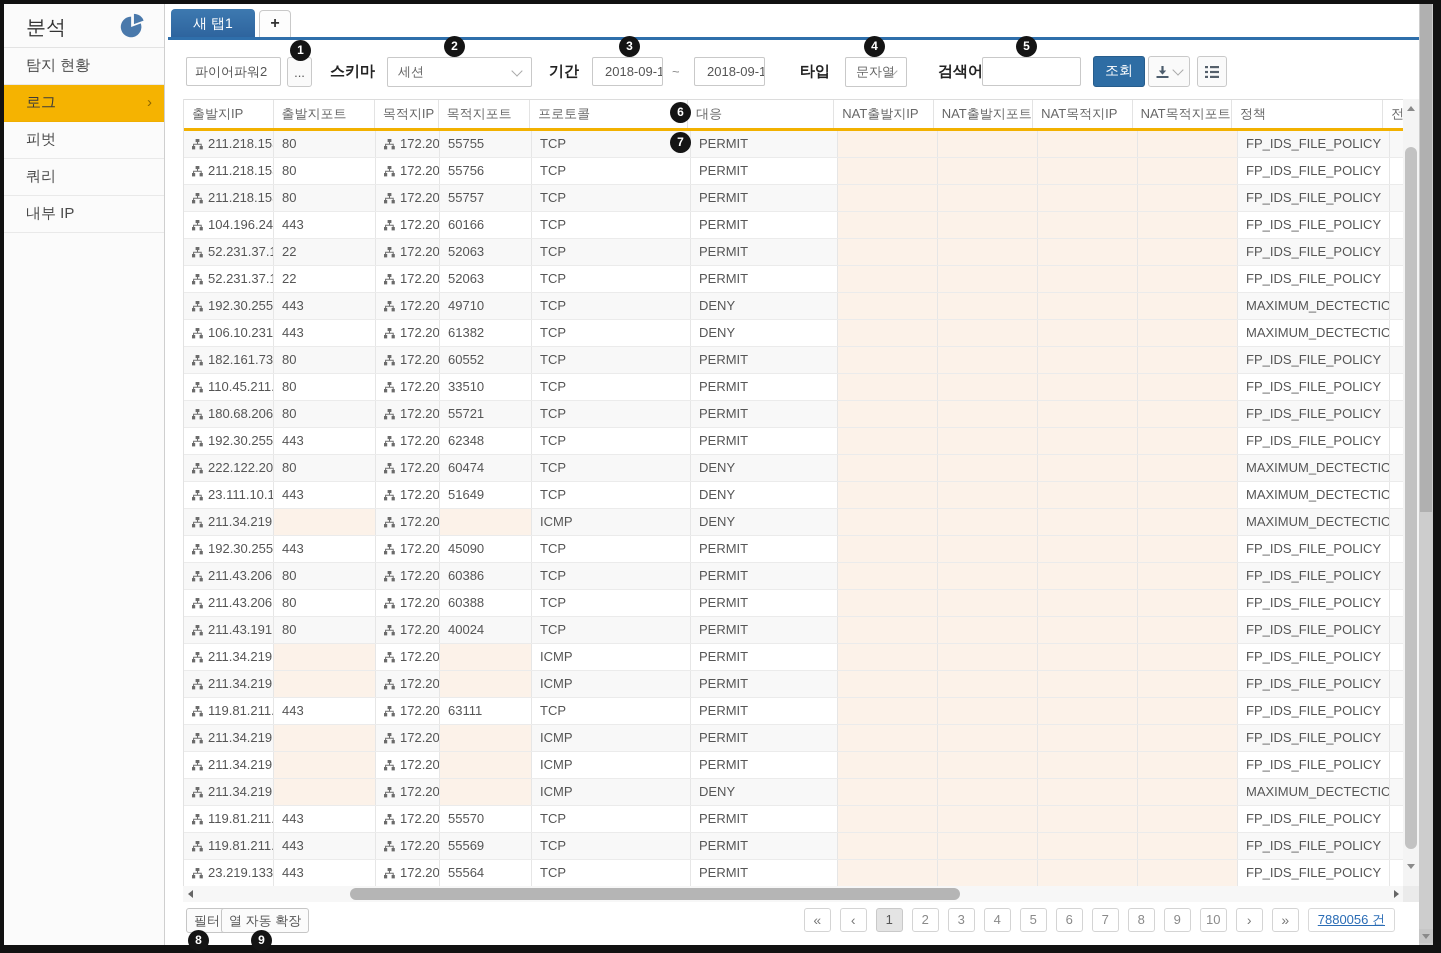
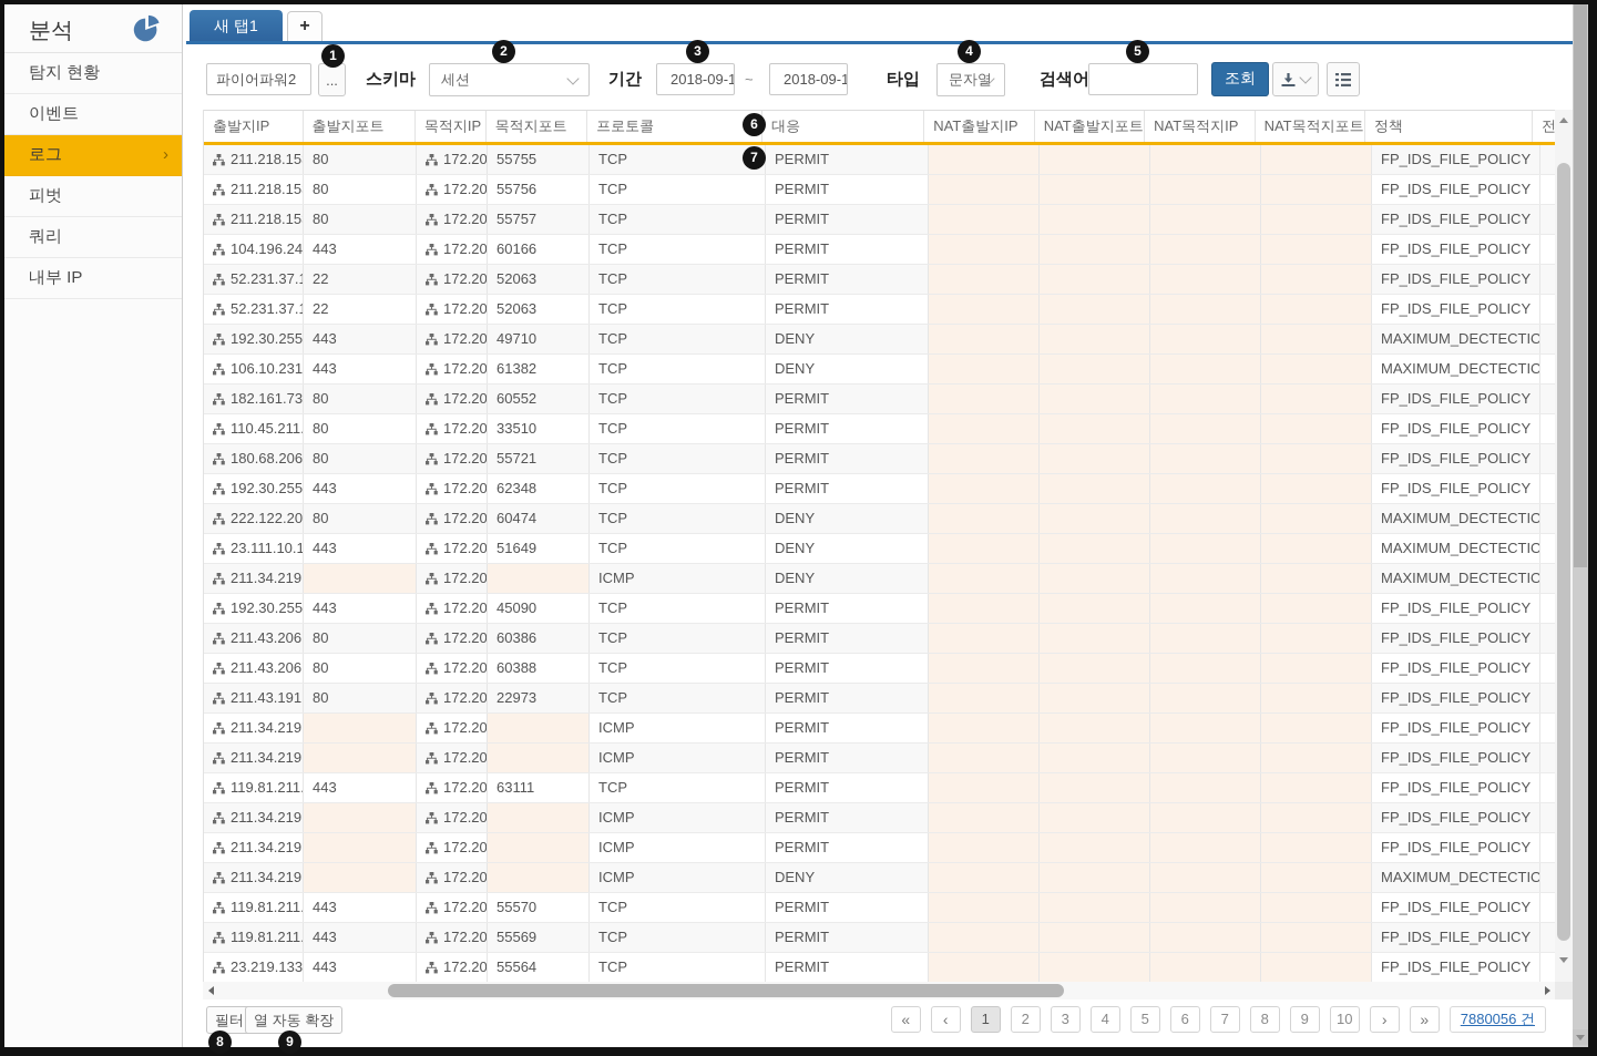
  분석
  탐지 현황
+ 이벤트
  로그
  ›
  피벗
  쿼리
  내부 IP
  새 탭1
  +
  파이어파워2
  ...
  스키마
  세션
  기간
  2018-09-1
  ~
  2018-09-1
  타입
  문자열
  검색어
  조회
  출발지IP
  출발지포트
  목적지IP
  목적지포트
  프로토콜
  대응
  NAT출발지IP
  NAT출발지포트
  NAT목적지IP
  NAT목적지포트
  정책
  전
  211.218.15
  80
  172.20
  55755
  TCP
  PERMIT
  FP_IDS_FILE_POLICY
  211.218.15
  80
  172.20
  55756
  TCP
  PERMIT
  FP_IDS_FILE_POLICY
  211.218.15
  80
  172.20
  55757
  TCP
  PERMIT
  FP_IDS_FILE_POLICY
  104.196.24
  443
  172.20
  60166
  TCP
  PERMIT
  FP_IDS_FILE_POLICY
  52.231.37.
  22
  172.20
  52063
  TCP
  PERMIT
  FP_IDS_FILE_POLICY
  52.231.37.
  22
  172.20
  52063
  TCP
  PERMIT
  FP_IDS_FILE_POLICY
  192.30.255
  443
  172.20
  49710
  TCP
  DENY
  MAXIMUM_DECTECTIO
  106.10.231
  443
  172.20
  61382
  TCP
  DENY
  MAXIMUM_DECTECTIO
  182.161.73
  80
  172.20
  60552
  TCP
  PERMIT
  FP_IDS_FILE_POLICY
  110.45.211.
  80
  172.20
  33510
  TCP
  PERMIT
  FP_IDS_FILE_POLICY
  180.68.206
  80
  172.20
  55721
  TCP
  PERMIT
  FP_IDS_FILE_POLICY
  192.30.255
  443
  172.20
  62348
  TCP
  PERMIT
  FP_IDS_FILE_POLICY
  222.122.20
  80
  172.20
  60474
  TCP
  DENY
  MAXIMUM_DECTECTIO
  23.111.10.1
  443
  172.20
  51649
  TCP
  DENY
  MAXIMUM_DECTECTIO
  211.34.219
  172.20
  ICMP
  DENY
  MAXIMUM_DECTECTIO
  192.30.255
  443
  172.20
  45090
  TCP
  PERMIT
  FP_IDS_FILE_POLICY
  211.43.206
  80
  172.20
  60386
  TCP
  PERMIT
  FP_IDS_FILE_POLICY
  211.43.206
  80
  172.20
  60388
  TCP
  PERMIT
  FP_IDS_FILE_POLICY
  211.43.191
  80
  172.20
- 40024
+ 22973
  TCP
  PERMIT
  FP_IDS_FILE_POLICY
  211.34.219
  172.20
  ICMP
  PERMIT
  FP_IDS_FILE_POLICY
  211.34.219
  172.20
  ICMP
  PERMIT
  FP_IDS_FILE_POLICY
  119.81.211.
  443
  172.20
  63111
  TCP
  PERMIT
  FP_IDS_FILE_POLICY
  211.34.219
  172.20
  ICMP
  PERMIT
  FP_IDS_FILE_POLICY
  211.34.219
  172.20
  ICMP
  PERMIT
  FP_IDS_FILE_POLICY
  211.34.219
  172.20
  ICMP
  DENY
  MAXIMUM_DECTECTIO
  119.81.211.
  443
  172.20
  55570
  TCP
  PERMIT
  FP_IDS_FILE_POLICY
  119.81.211.
  443
  172.20
  55569
  TCP
  PERMIT
  FP_IDS_FILE_POLICY
  23.219.133
  443
  172.20
  55564
  TCP
  PERMIT
  FP_IDS_FILE_POLICY
  필터
  열 자동 확장
  «
  ‹
  1
  2
  3
  4
  5
  6
  7
  8
  9
  10
  ›
  »
  7880056 건
  1
  2
  3
  4
  5
  6
  7
  8
  9
